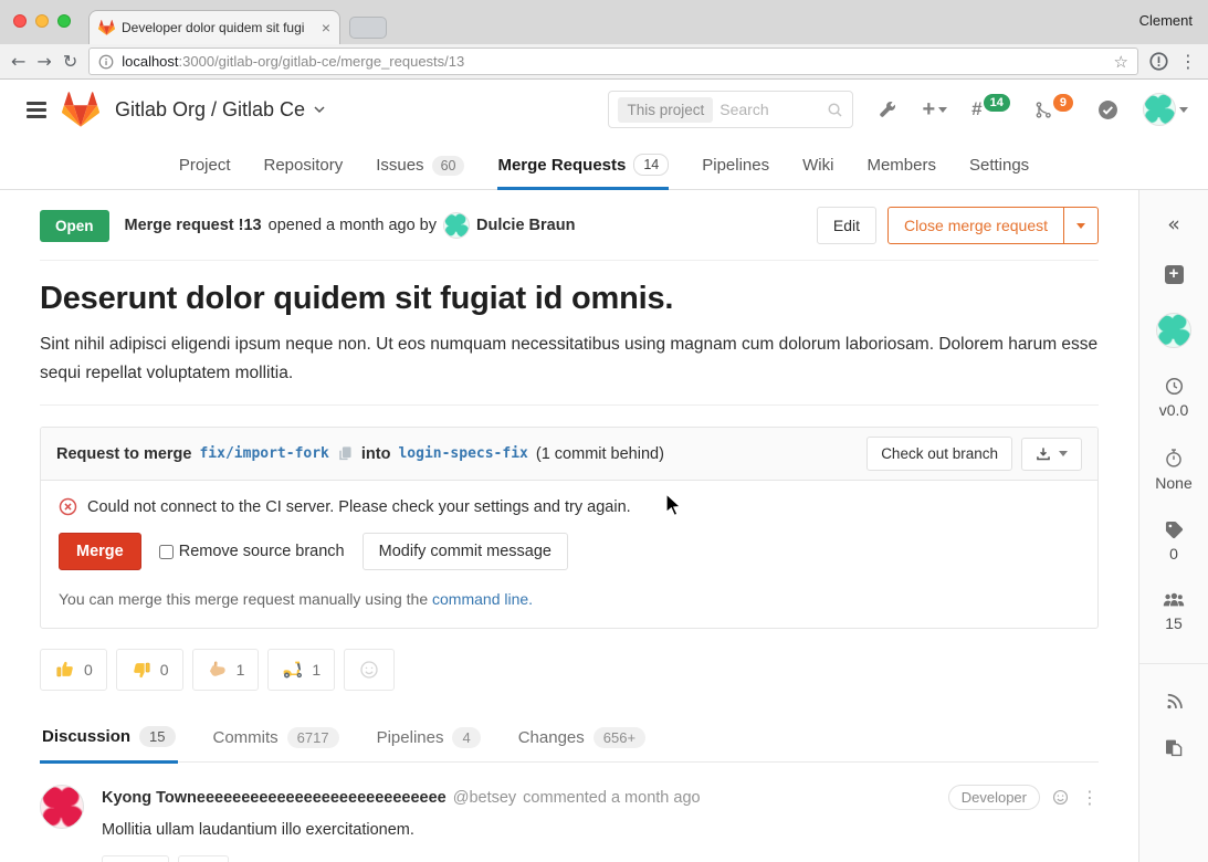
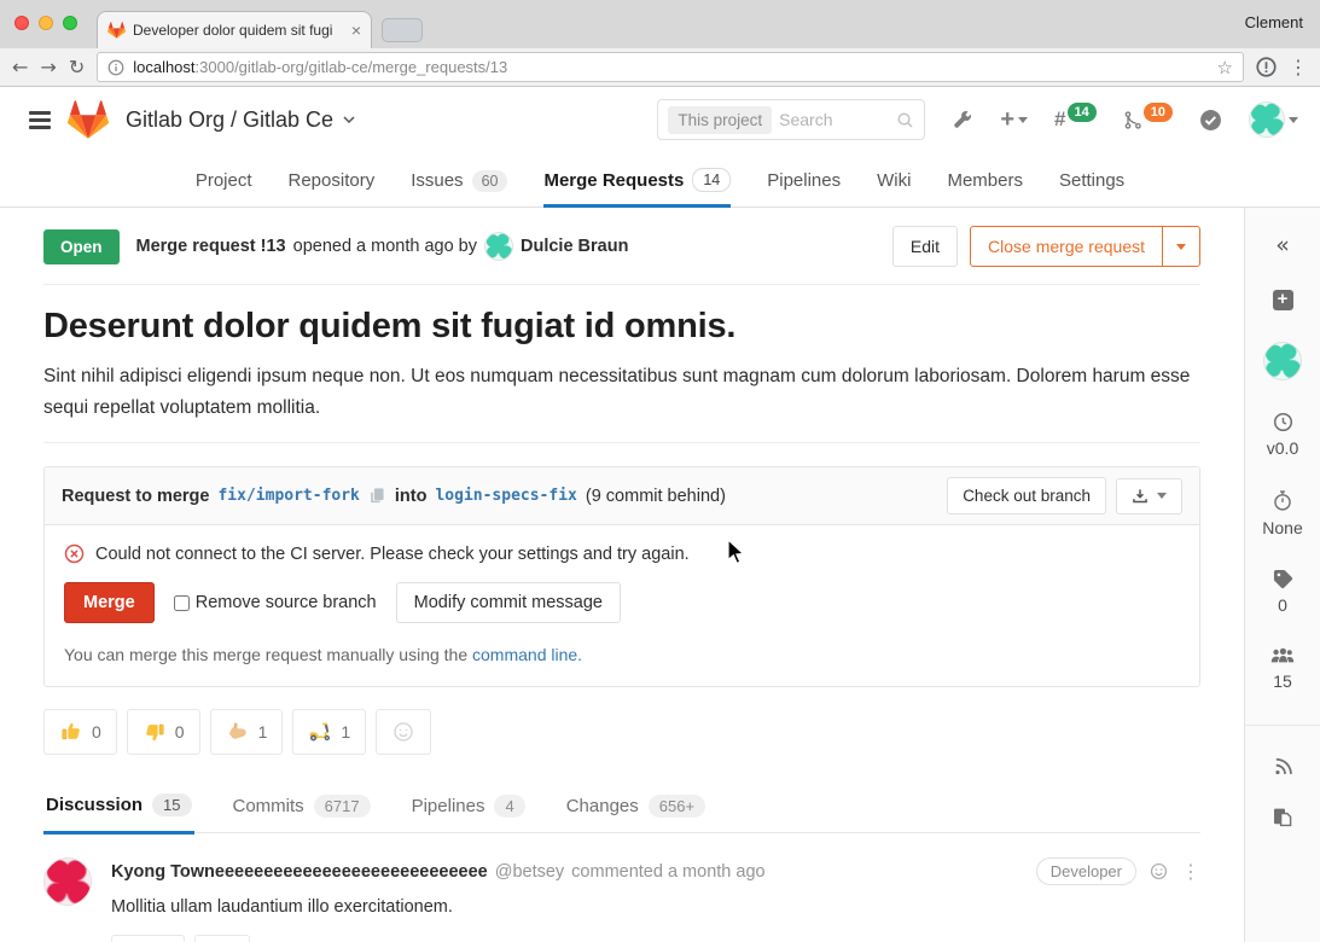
  Developer dolor quidem sit fugi
  ×
  Clement
  ←
  →
  ↻
  localhost:3000/gitlab-org/gitlab-ce/merge_requests/13
  ☆
  ⋮
  Gitlab Org / Gitlab Ce
  This project
  Search
  +
  #
  14
- 9
+ 10
  Project
  Repository
  Issues
  60
  Merge Requests
  14
  Pipelines
  Wiki
  Members
  Settings
  «
  +
  v0.0
  None
  0
  15
  Open
  Merge request !13
  opened a month ago by
  Dulcie Braun
  Edit
  Close merge request
  Deserunt dolor quidem sit fugiat id omnis.
- Sint nihil adipisci eligendi ipsum neque non. Ut eos numquam necessitatibus using magnam cum dolorum laboriosam. Dolorem harum esse sequi repellat voluptatem mollitia.
+ Sint nihil adipisci eligendi ipsum neque non. Ut eos numquam necessitatibus sunt magnam cum dolorum laboriosam. Dolorem harum esse sequi repellat voluptatem mollitia.
  Request to merge
  fix/import-fork
  into
  login-specs-fix
- (1 commit behind)
+ (9 commit behind)
  Check out branch
  Could not connect to the CI server. Please check your settings and try again.
  Merge
  Remove source branch
  Modify commit message
  You can merge this merge request manually using the command line.
  0
  0
  1
  1
  Discussion
  15
  Commits
  6717
  Pipelines
  4
  Changes
  656+
  Kyong Towneeeeeeeeeeeeeeeeeeeeeeeeeeee
  @betsey
  commented a month ago
  Developer
  ⋮
  Mollitia ullam laudantium illo exercitationem.
